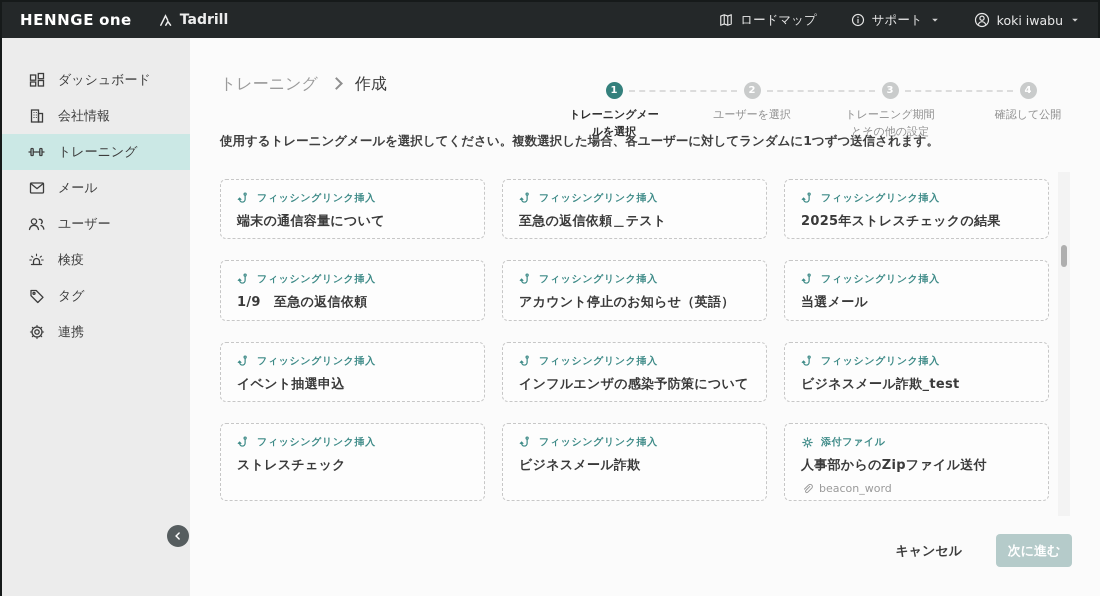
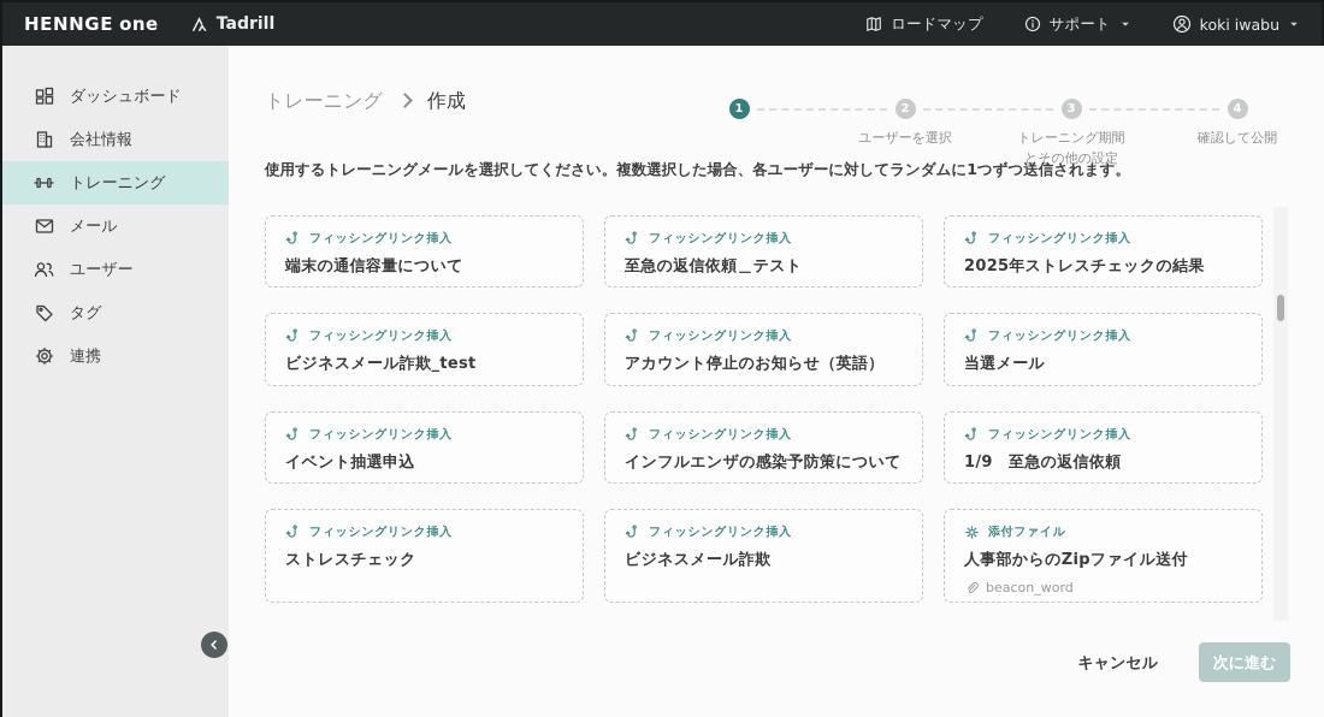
  HENNGE
  one
  Tadrill
  ロードマップ
  サポート
  koki iwabu
  ダッシュボード
  会社情報
  トレーニング
  メール
  ユーザー
- 検疫
  タグ
  連携
  トレーニング
  作成
  1
- トレーニングメールを選択
  2
  ユーザーを選択
  3
  トレーニング期間とその他の設定
  4
  確認して公開
  使用するトレーニングメールを選択してください。複数選択した場合、各ユーザーに対してランダムに1つずつ送信されます。
  フィッシングリンク挿入
  端末の通信容量について
  フィッシングリンク挿入
  至急の返信依頼＿テスト
  フィッシングリンク挿入
  2025年ストレスチェックの結果
  フィッシングリンク挿入
- 1/9 至急の返信依頼
+ ビジネスメール詐欺_test
  フィッシングリンク挿入
  アカウント停止のお知らせ（英語）
  フィッシングリンク挿入
  当選メール
  フィッシングリンク挿入
  イベント抽選申込
  フィッシングリンク挿入
  インフルエンザの感染予防策について
  フィッシングリンク挿入
- ビジネスメール詐欺_test
+ 1/9 至急の返信依頼
  フィッシングリンク挿入
  ストレスチェック
  フィッシングリンク挿入
  ビジネスメール詐欺
  添付ファイル
  人事部からのZipファイル送付
  beacon_word
  キャンセル
  次に進む
